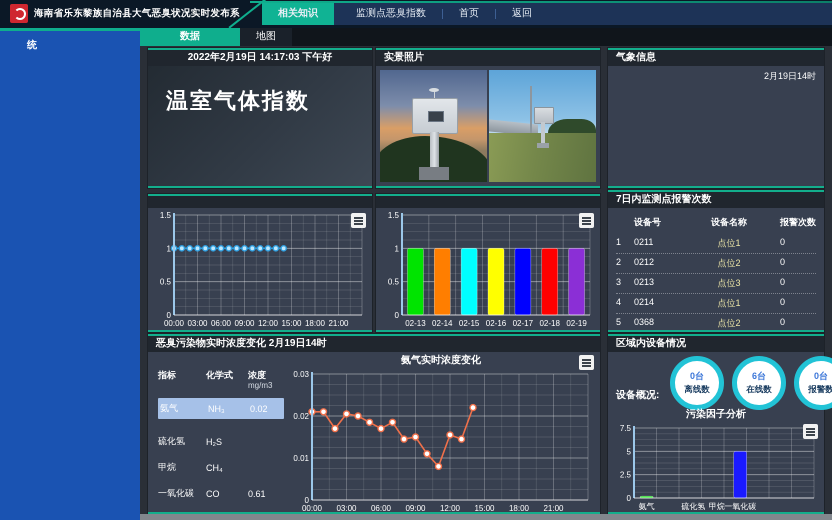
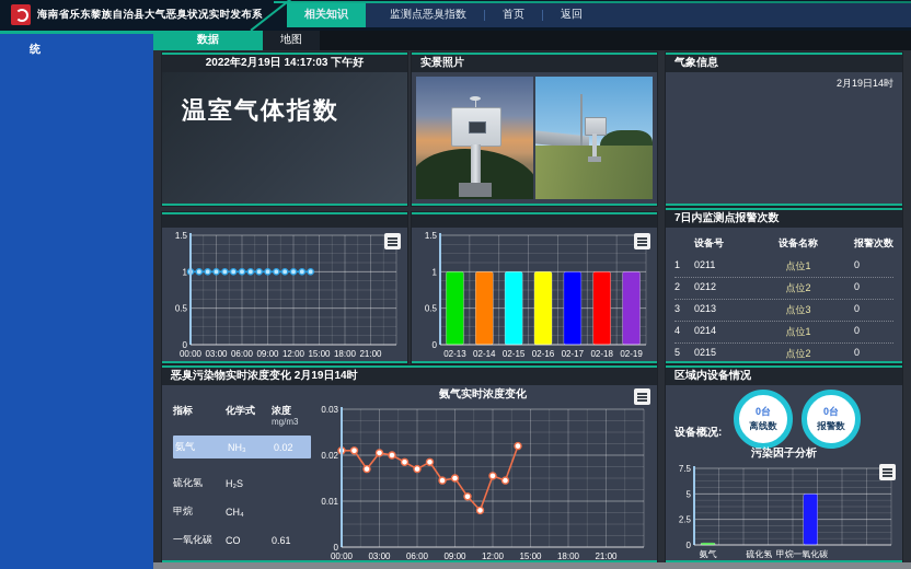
  海南省乐东黎族自治县大气恶臭状况实时发布系
  相关知识
  监测点恶臭指数
  首页
  返回
  数据
  地图
  统
  2022年2月19日 14:17:03 下午好
  温室气体指数
  实景照片
  气象信息
  2月19日14时
  0
  0.5
  1
  1.5
  00:00
  03:00
  06:00
  09:00
  12:00
  15:00
  18:00
  21:00
  0
  0.5
  1
  1.5
  02-13
  02-14
  02-15
  02-16
  02-17
  02-18
  02-19
  7日内监测点报警次数
  设备号
  设备名称
  报警次数
  1
  0211
  点位1
  0
  2
  0212
  点位2
  0
  3
  0213
  点位3
  0
  4
  0214
  点位1
  0
  5
- 0368
+ 0215
  点位2
  0
  恶臭污染物实时浓度变化 2月19日14时
  指标
  化学式
  浓度
  mg/m3
  氨气
  NH₃
  0.02
  硫化氢
  H₂S
  甲烷
  CH₄
  一氧化碳
  CO
  0.61
  氨气实时浓度变化
  0
  0.01
  0.02
  0.03
  00:00
  03:00
  06:00
  09:00
  12:00
  15:00
  18:00
  21:00
  区域内设备情况
  设备概况:
  0台
  离线数
- 6台
- 在线数
  0台
  报警数
  污染因子分析
  0
  2.5
  5
  7.5
  氨气
  硫化氢
  甲烷
  一氧化碳
